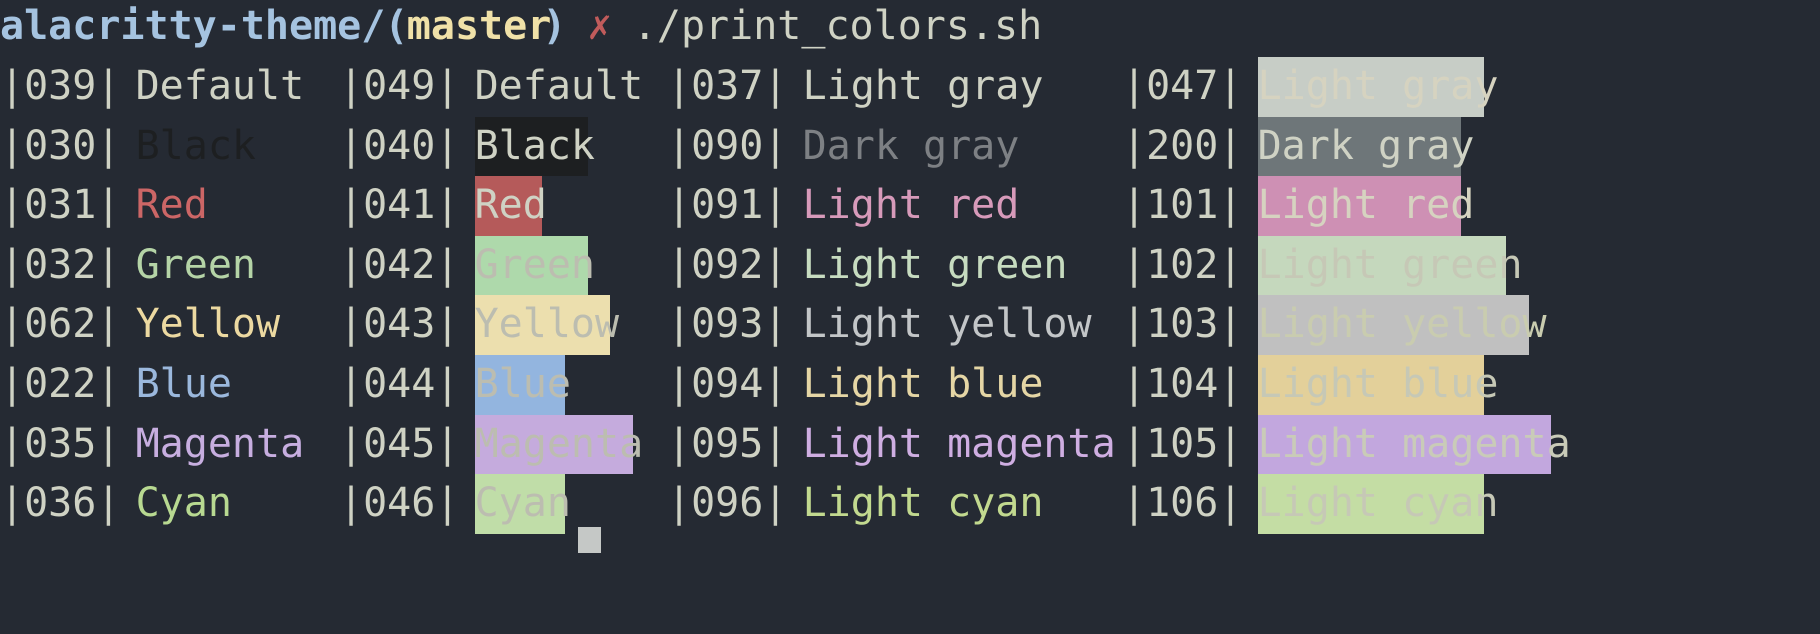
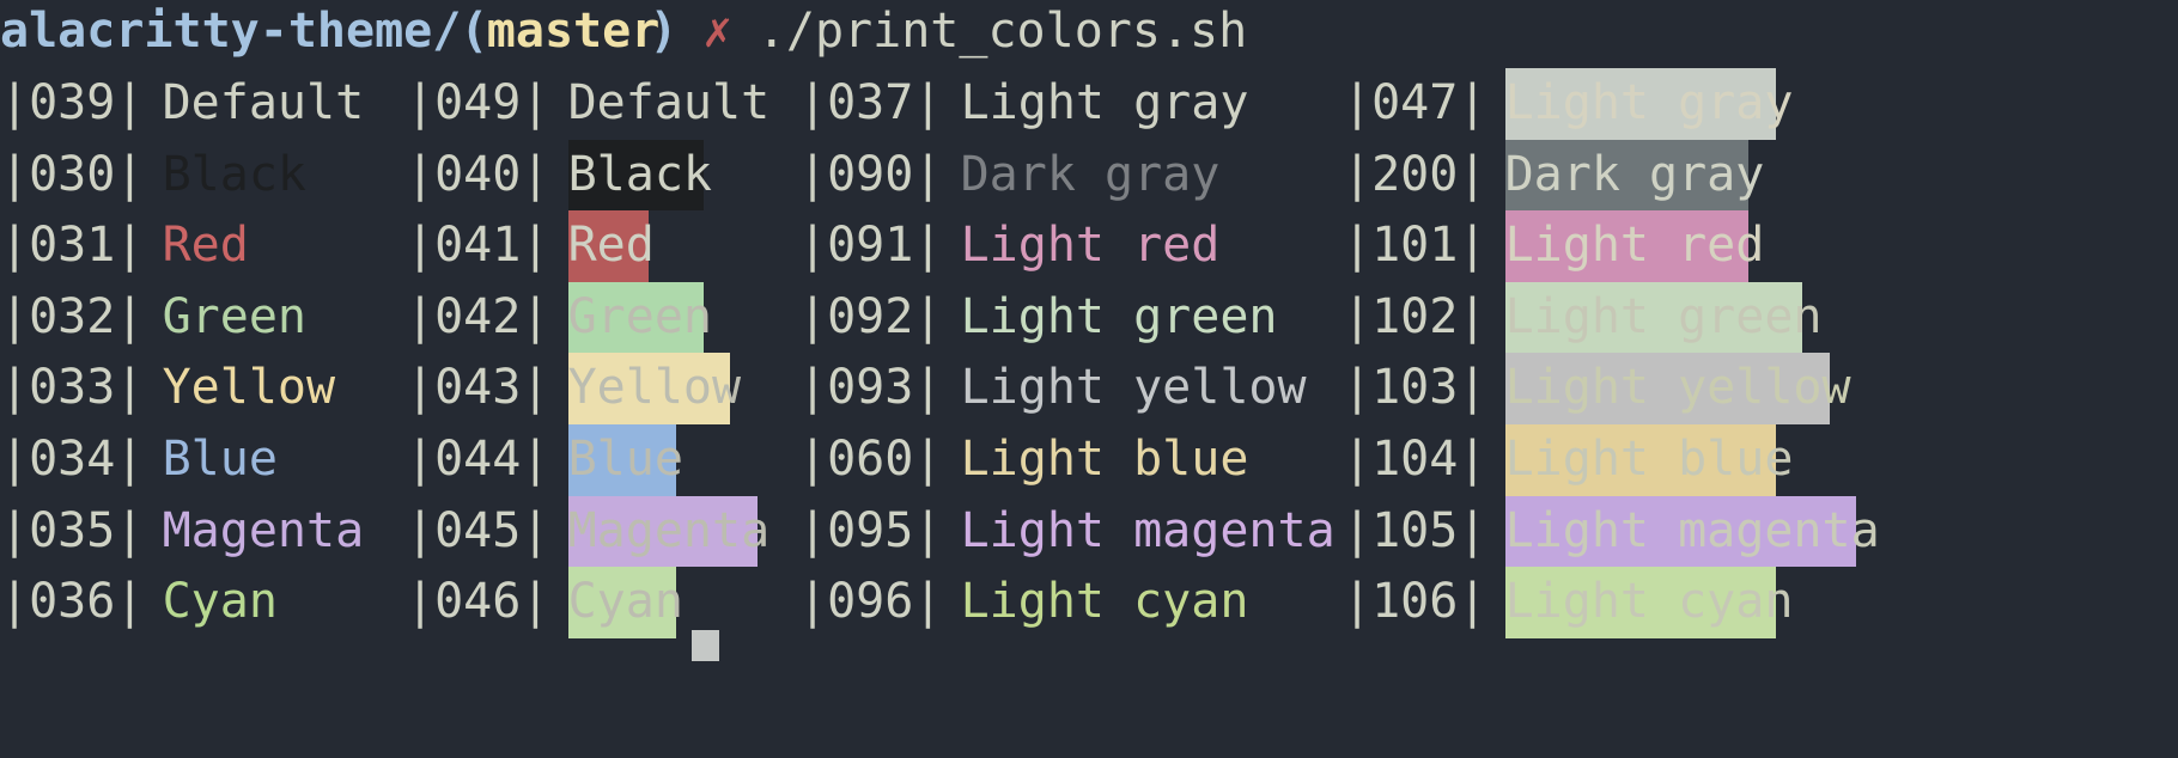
  alacritty-theme/
  (
  master
  )
  ✗
  ./print_colors.sh
  |039|
  Default
  |030|
  |031|
  Red
  |032|
  Green
- |062|
+ |033|
  Yellow
- |022|
+ |034|
  Blue
  |035|
  Magenta
  |036|
  Cyan
  |049|
  Default
  |040|
  Black
  |041|
  Red
  |042|
  Green
  |043|
  Yellow
  |044|
  Blue
  |045|
  Magenta
  |046|
  Cyan
  |037|
  Light gray
  |090|
  Dark gray
  |091|
  Light red
  |092|
  Light green
  |093|
  Light yellow
- |094|
+ |060|
  Light blue
  |095|
  Light magenta
  |096|
  Light cyan
  |047|
  Light gray
  |200|
  Dark gray
  |101|
  Light red
  |102|
  Light green
  |103|
  Light yellow
  |104|
  Light blue
  |105|
  Light magenta
  |106|
  Light cyan
